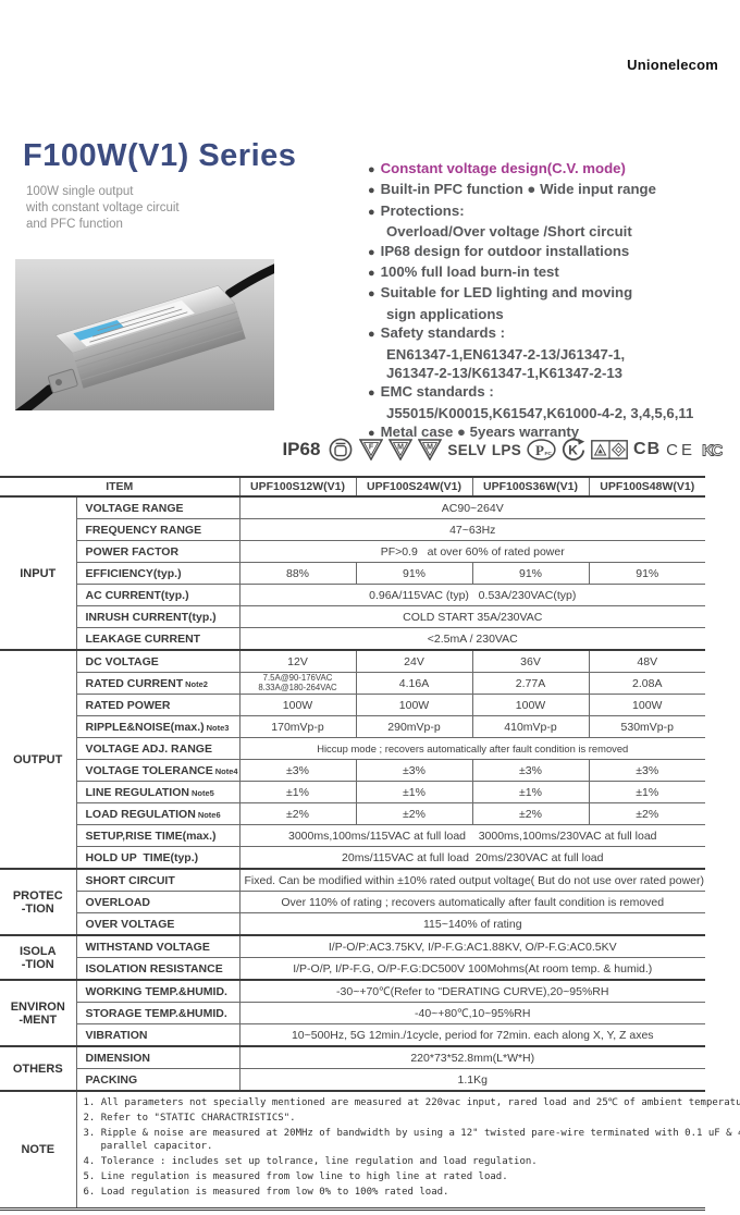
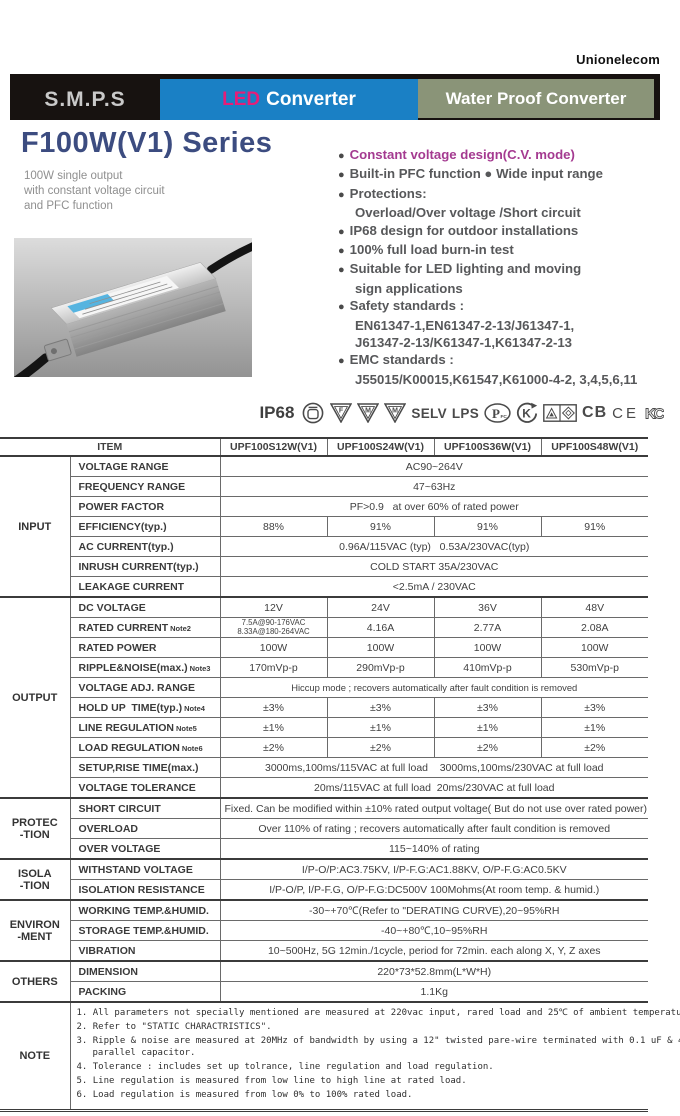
  Unionelecom
+ S.M.P.S
+ LED
+ Converter
+ Water Proof Converter
  F100W(V1) Series
  100W single output
  with constant voltage circuit
  and PFC function
  ● Constant voltage design(C.V. mode)
  ● Built-in PFC function ● Wide input range
  ● Protections:
  Overload/Over voltage /Short circuit
  ● IP68 design for outdoor installations
  ● 100% full load burn-in test
  ● Suitable for LED lighting and moving
  sign applications
  ● Safety standards :
  EN61347-1,EN61347-2-13/J61347-1,
  J61347-2-13/K61347-1,K61347-2-13
  ● EMC standards :
  J55015/K00015,K61547,K61000-4-2, 3,4,5,6,11
- ● Metal case ● 5years warranty
  IP68
  SELV
  LPS
  P
  K
  CB
  CE
  KC
  ITEM	UPF100S12W(V1)	UPF100S24W(V1)	UPF100S36W(V1)	UPF100S48W(V1)
  INPUT	VOLTAGE RANGE	AC90~264V
  FREQUENCY RANGE	47~63Hz
  POWER FACTOR	PF>0.9 at over 60% of rated power
  EFFICIENCY(typ.)	88%	91%	91%	91%
  AC CURRENT(typ.)	0.96A/115VAC (typ) 0.53A/230VAC(typ)
  INRUSH CURRENT(typ.)	COLD START 35A/230VAC
  LEAKAGE CURRENT	<2.5mA / 230VAC
  OUTPUT	DC VOLTAGE	12V	24V	36V	48V
  RATED CURRENT Note2	7.5A@90-176VAC8.33A@180-264VAC	4.16A	2.77A	2.08A
  RATED POWER	100W	100W	100W	100W
  RIPPLE&NOISE(max.) Note3	170mVp-p	290mVp-p	410mVp-p	530mVp-p
  VOLTAGE ADJ. RANGE	Hiccup mode ; recovers automatically after fault condition is removed
- VOLTAGE TOLERANCE Note4	±3%	±3%	±3%	±3%
+ HOLD UP TIME(typ.) Note4	±3%	±3%	±3%	±3%
  LINE REGULATION Note5	±1%	±1%	±1%	±1%
  LOAD REGULATION Note6	±2%	±2%	±2%	±2%
  SETUP,RISE TIME(max.)	3000ms,100ms/115VAC at full load 3000ms,100ms/230VAC at full load
- HOLD UP TIME(typ.)	20ms/115VAC at full load 20ms/230VAC at full load
+ VOLTAGE TOLERANCE	20ms/115VAC at full load 20ms/230VAC at full load
  PROTEC-TION	SHORT CIRCUIT	Fixed. Can be modified within ±10% rated output voltage( But do not use over rated power)
  OVERLOAD	Over 110% of rating ; recovers automatically after fault condition is removed
  OVER VOLTAGE	115~140% of rating
  ISOLA-TION	WITHSTAND VOLTAGE	I/P-O/P:AC3.75KV, I/P-F.G:AC1.88KV, O/P-F.G:AC0.5KV
  ISOLATION RESISTANCE	I/P-O/P, I/P-F.G, O/P-F.G:DC500V 100Mohms(At room temp. & humid.)
  ENVIRON-MENT	WORKING TEMP.&HUMID.	-30~+70℃(Refer to "DERATING CURVE),20~95%RH
  STORAGE TEMP.&HUMID.	-40~+80℃,10~95%RH
  VIBRATION	10~500Hz, 5G 12min./1cycle, period for 72min. each along X, Y, Z axes
  OTHERS	DIMENSION	220*73*52.8mm(L*W*H)
  PACKING	1.1Kg
  NOTE	1. All parameters not specially mentioned are measured at 220vac input, rared load and 25℃ of ambient temperatu2. Refer to "STATIC CHARACTRISTICS".3. Ripple & noise are measured at 20MHz of bandwidth by using a 12" twisted pare-wire terminated with 0.1 uF &parallel capacitor.4. Tolerance : includes set up tolrance, line regulation and load regulation.5. Line regulation is measured from low line to high line at rated load.6. Load regulation is measured from low 0% to 100% rated load.
